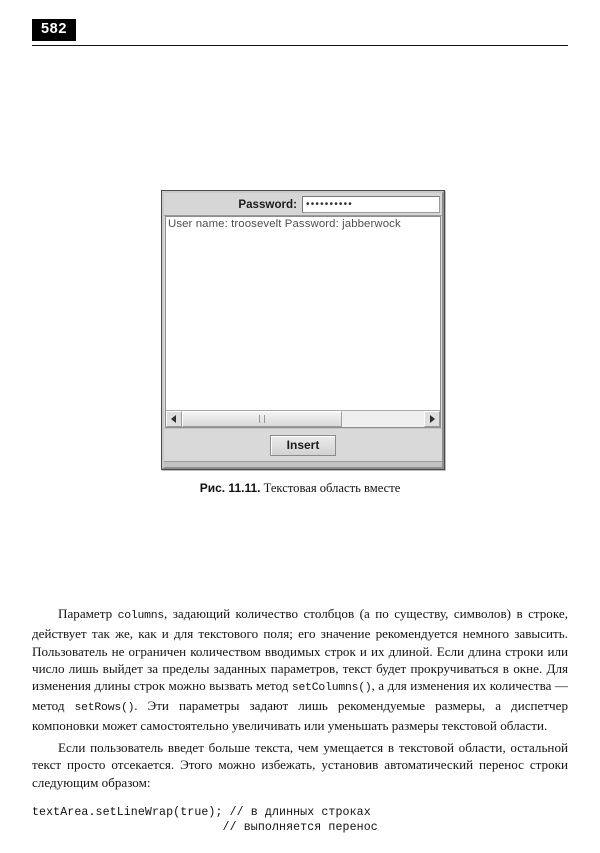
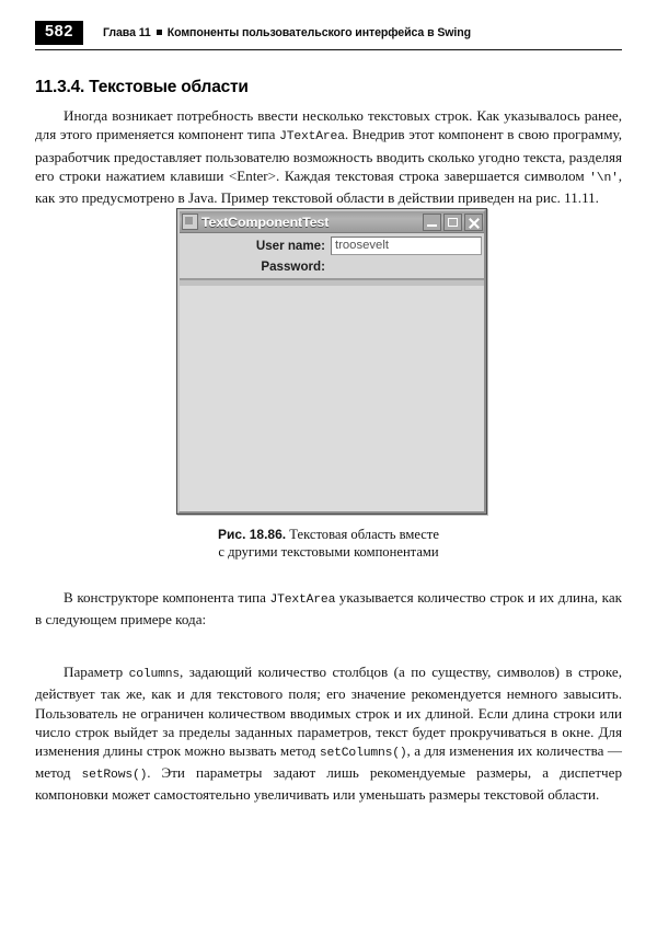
  582
+ Глава 11 Компоненты пользовательского интерфейса в Swing
+ 11.3.4. Текстовые области
+ Иногда возникает потребность ввести несколько текстовых строк. Как указывалось ранее, для этого применяется компонент типа JTextArea. Внедрив этот компонент в свою программу, разработчик предоставляет пользователю возможность вводить сколько угодно текста, разделяя его строки нажатием клавиши <Enter>. Каждая текстовая строка завершается символом '\n', как это предусмотрено в Java. Пример текстовой области в действии приведен на рис. 11.11.
+ TextComponentTest
+ User name:
+ troosevelt
  Password:
- ••••••••••
- User name: troosevelt Password: jabberwock
- Insert
- Рис. 11.11. Текстовая область вместе
+ Рис. 18.86. Текстовая область вместе
+ с другими текстовыми компонентами
+ В конструкторе компонента типа JTextArea указывается количество строк и их длина, как в следующем примере кода:
- Параметр columns, задающий количество столбцов (а по существу, символов) в строке, действует так же, как и для текстового поля; его значение рекомендуется немного завысить. Пользователь не ограничен количеством вводимых строк и их длиной. Если длина строки или число лишь выйдет за пределы заданных параметров, текст будет прокручиваться в окне. Для изменения длины строк можно вызвать метод setColumns(), а для изменения их количества — метод setRows(). Эти параметры задают лишь рекомендуемые размеры, а диспетчер компоновки может самостоятельно увеличивать или уменьшать размеры текстовой области.
+ Параметр columns, задающий количество столбцов (а по существу, символов) в строке, действует так же, как и для текстового поля; его значение рекомендуется немного завысить. Пользователь не ограничен количеством вводимых строк и их длиной. Если длина строки или число строк выйдет за пределы заданных параметров, текст будет прокручиваться в окне. Для изменения длины строк можно вызвать метод setColumns(), а для изменения их количества — метод setRows(). Эти параметры задают лишь рекомендуемые размеры, а диспетчер компоновки может самостоятельно увеличивать или уменьшать размеры текстовой области.
- Если пользователь введет больше текста, чем умещается в текстовой области, остальной текст просто отсекается. Этого можно избежать, установив автоматический перенос строки следующим образом:
- textArea.setLineWrap(true); // в длинных строках
- // выполняется перенос
